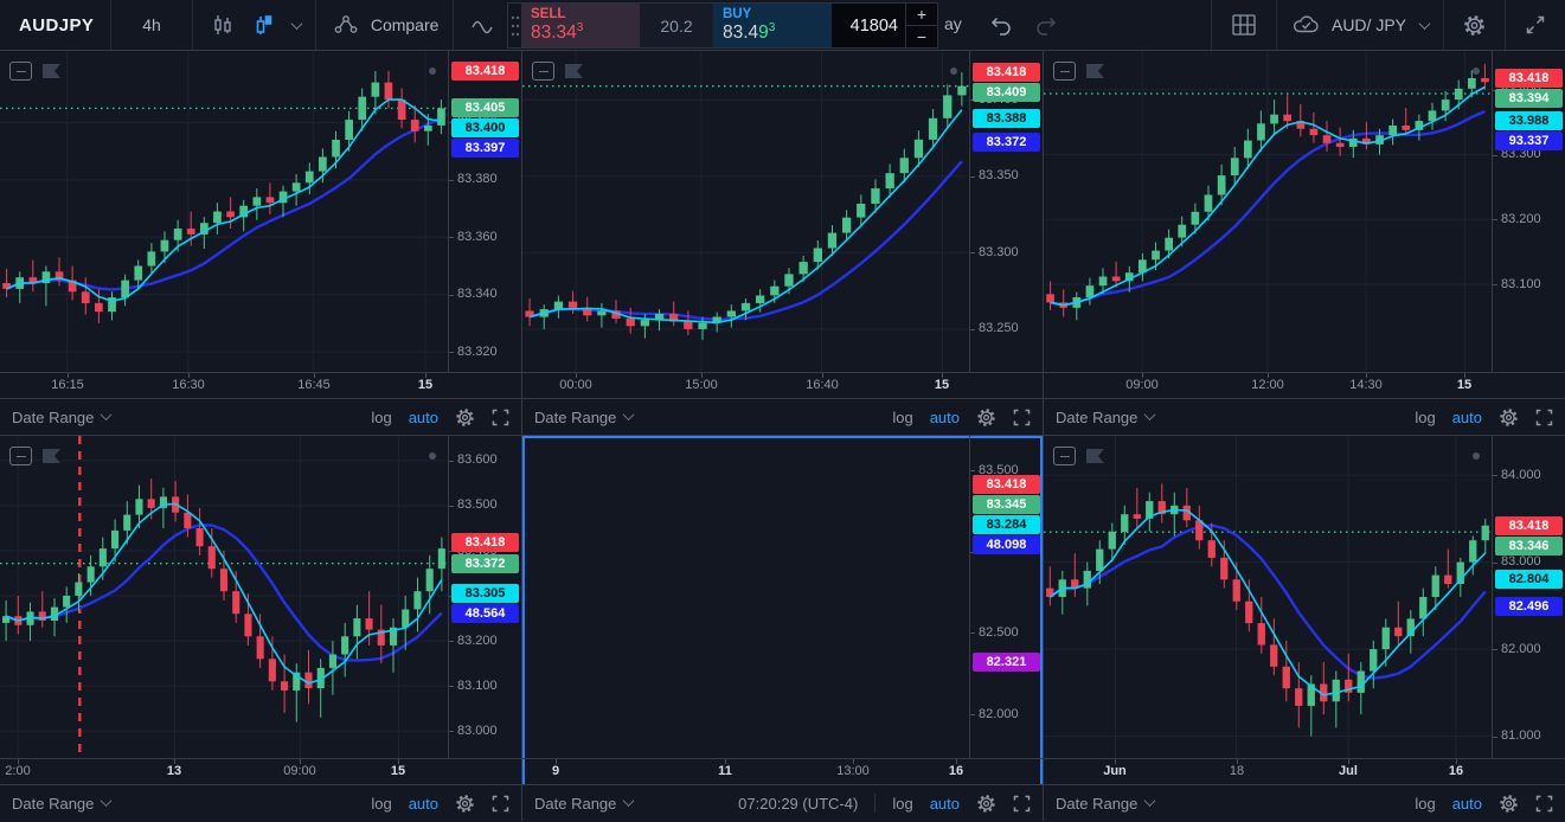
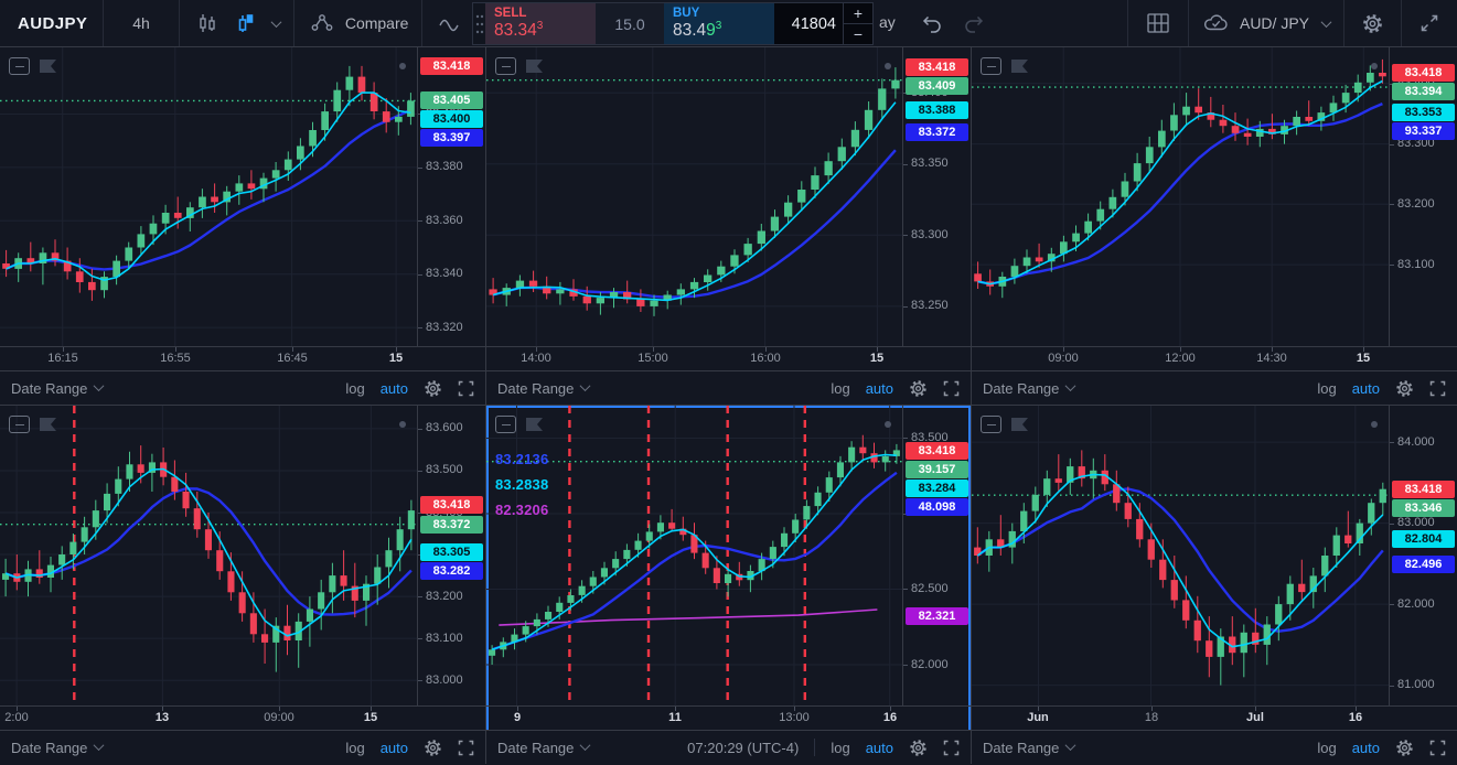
  AUDJPY
  4h
  Compare
  SELL
  83.343
- 20.2
+ 15.0
  BUY
  83.493
  41804
  +
  −
  ay
  AUD/ JPY
  83.380
  83.360
  83.340
  83.320
  83.418
  83.405
  83.400
  83.397
  16:15
- 16:30
+ 16:55
  16:45
  15
  Date Range
  log
  auto
  83.350
  83.300
  83.250
  83.418
  83.409
  83.388
  83.372
- 00:00
+ 14:00
  15:00
- 16:40
+ 16:00
  15
  Date Range
  log
  auto
  83.300
  83.200
  83.100
  83.418
  83.394
- 33.988
+ 83.353
  93.337
  09:00
  12:00
  14:30
  15
  Date Range
  log
  auto
  83.600
  83.500
  83.200
  83.100
  83.000
  83.418
  83.372
  83.305
- 48.564
+ 83.282
  2:00
  13
  09:00
  15
  Date Range
  log
  auto
+ 83.2136
+ 83.2838
+ 82.3206
  83.500
  82.500
  82.000
  83.418
- 83.345
+ 39.157
  83.284
  48.098
  82.321
  9
  11
  13:00
  16
  Date Range
  07:20:29 (UTC-4)
  log
  auto
  84.000
  83.000
  82.000
  81.000
  83.418
  83.346
  82.804
  82.496
  Jun
  18
  Jul
  16
  Date Range
  log
  auto
